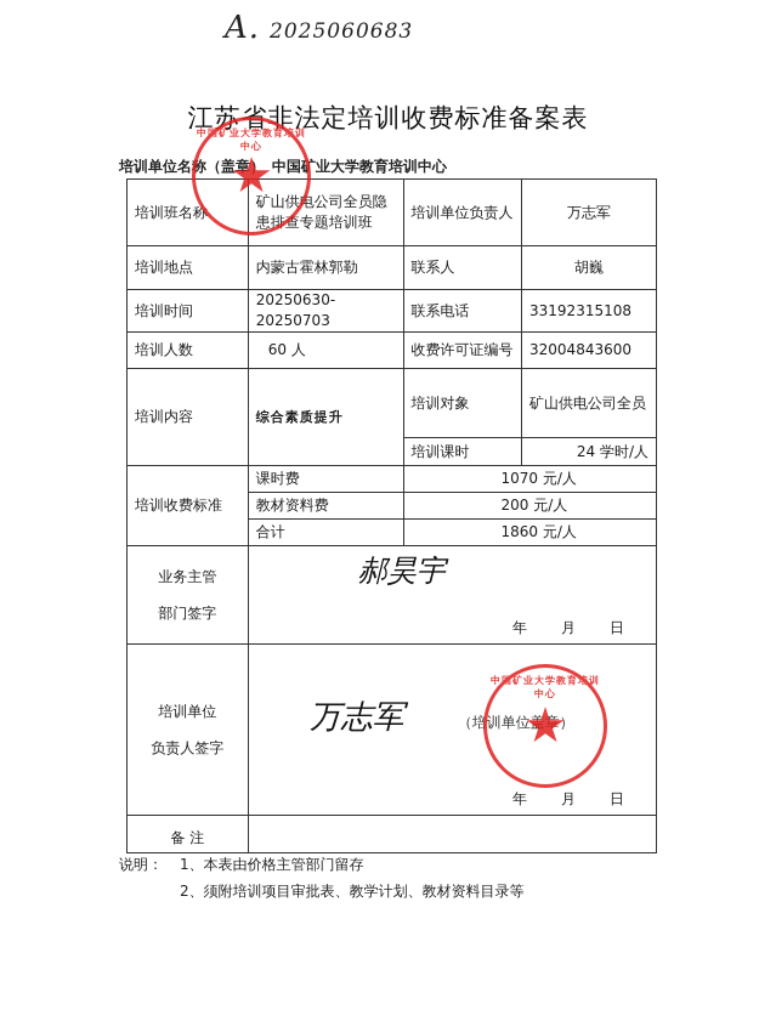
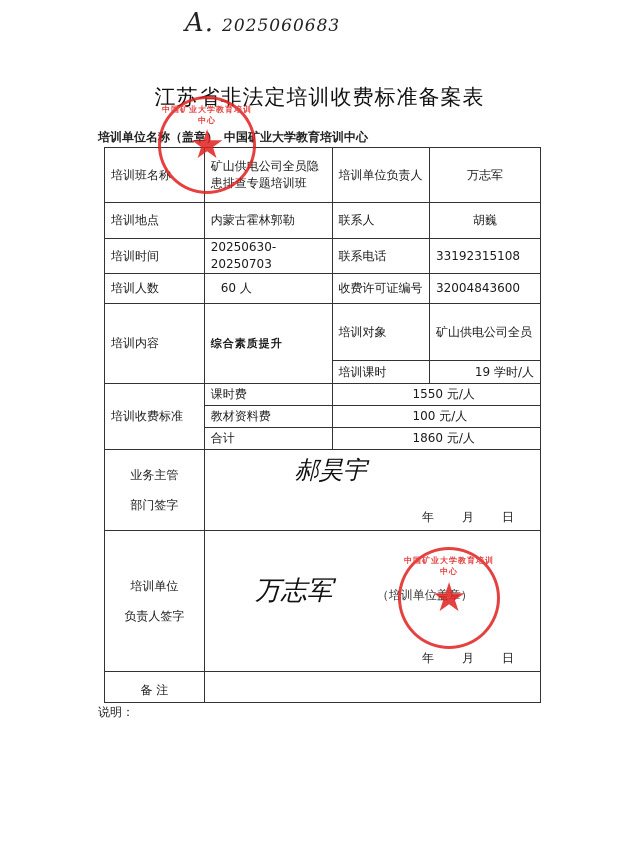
  A. 2025060683
  江苏省非法定培训收费标准备案表
  培训单位名称（盖章） 中国矿业大学教育培训中心
  培训班名称	矿山供电公司全员隐患排查专题培训班	培训单位负责人	万志军
  培训地点	内蒙古霍林郭勒	联系人	胡巍
  培训时间	20250630-20250703	联系电话	33192315108
  培训人数	60 人	收费许可证编号	32004843600
  培训内容	综合素质提升	培训对象	矿山供电公司全员
- 培训课时	24 学时/人
+ 培训课时	19 学时/人
- 培训收费标准	课时费	1070 元/人
+ 培训收费标准	课时费	1550 元/人
- 教材资料费	200 元/人
+ 教材资料费	100 元/人
  合计	1860 元/人
  业务主管 部门签字	郝昊宇 年 月 日
  培训单位 负责人签字	万志军 （培训单位盖章） 年 月 日
  备 注
  说明：
- 1、本表由价格主管部门留存
- 2、须附培训项目审批表、教学计划、教材资料目录等
  中国矿业大学教育培训中心
  ★
  中国矿业大学教育培训中心
  ★
